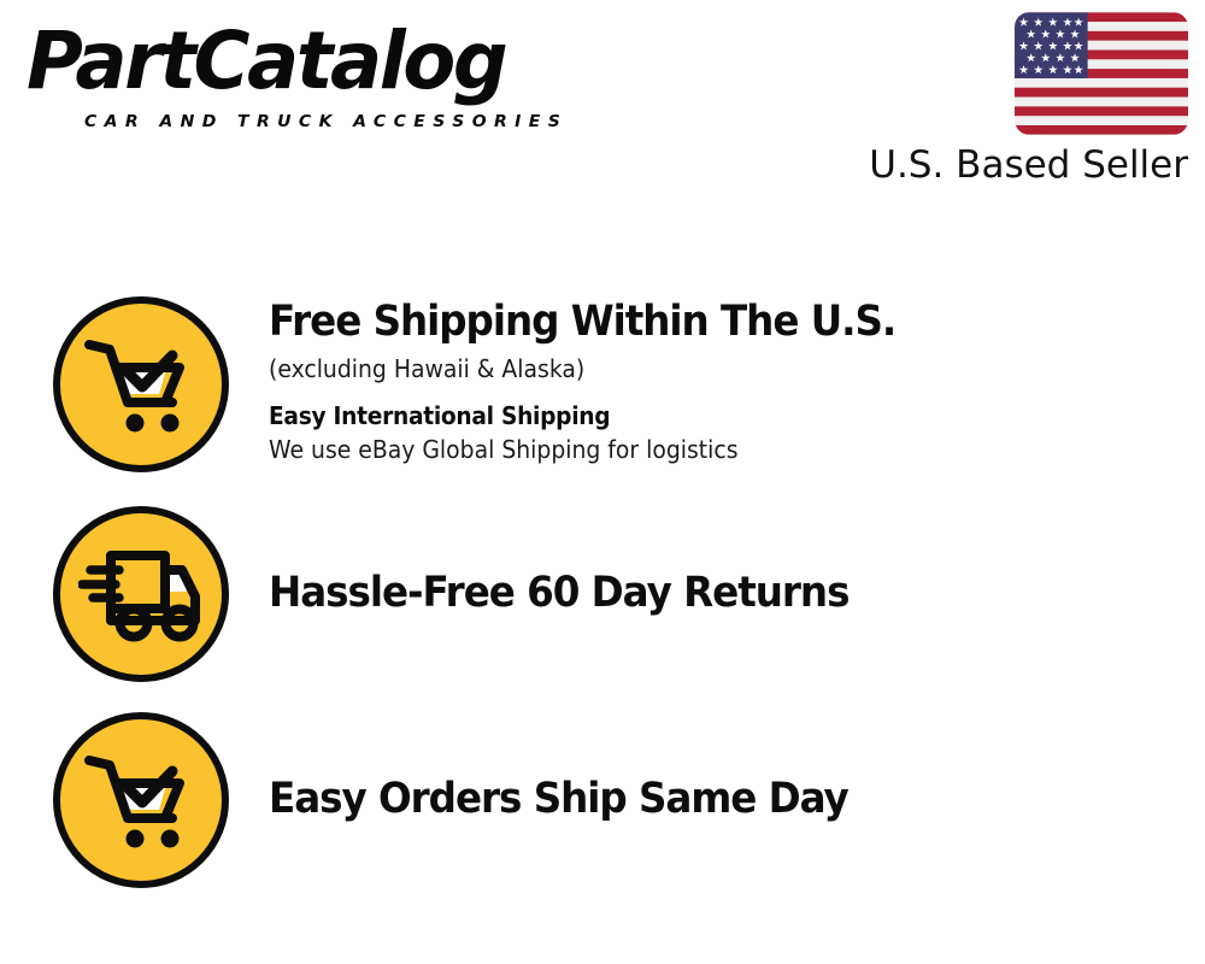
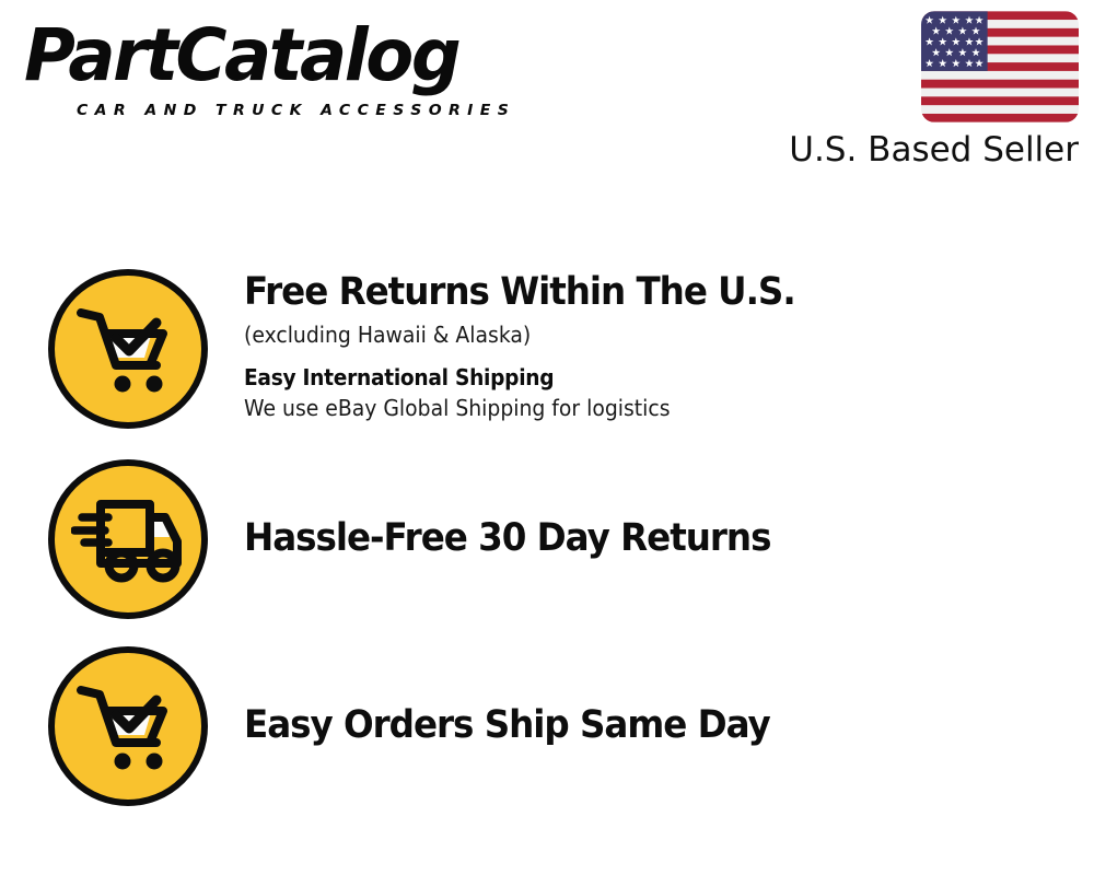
  PartCatalog
  CAR AND TRUCK ACCESSORIES
  U.S. Based Seller
- Free Shipping Within The U.S.
+ Free Returns Within The U.S.
  (excluding Hawaii & Alaska)
  Easy International Shipping
  We use eBay Global Shipping for logistics
- Hassle-Free 60 Day Returns
+ Hassle-Free 30 Day Returns
  Easy Orders Ship Same Day
